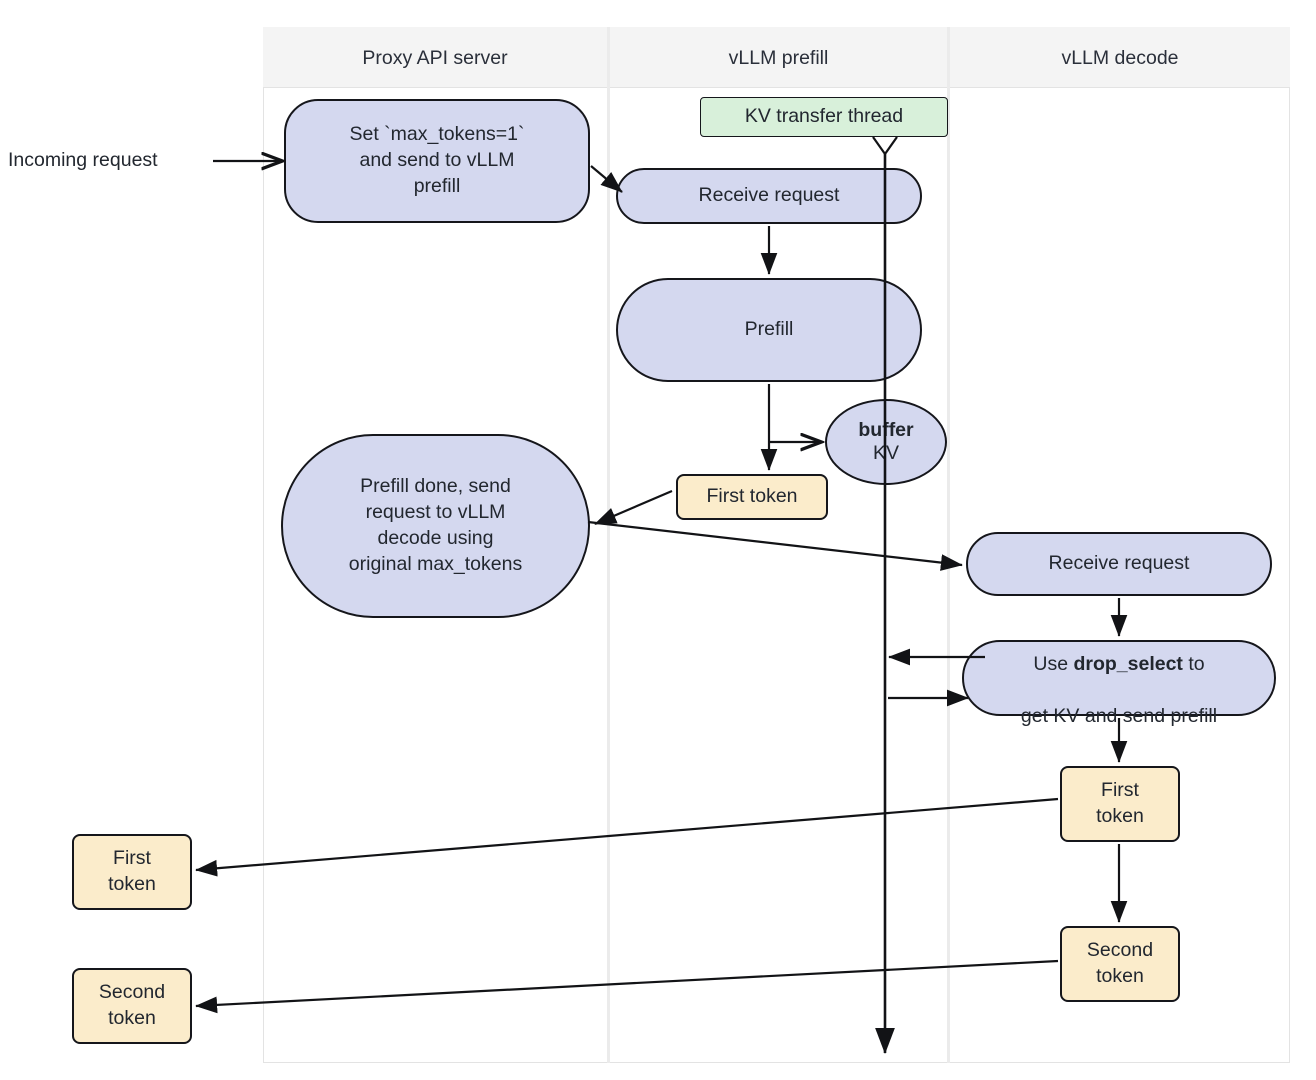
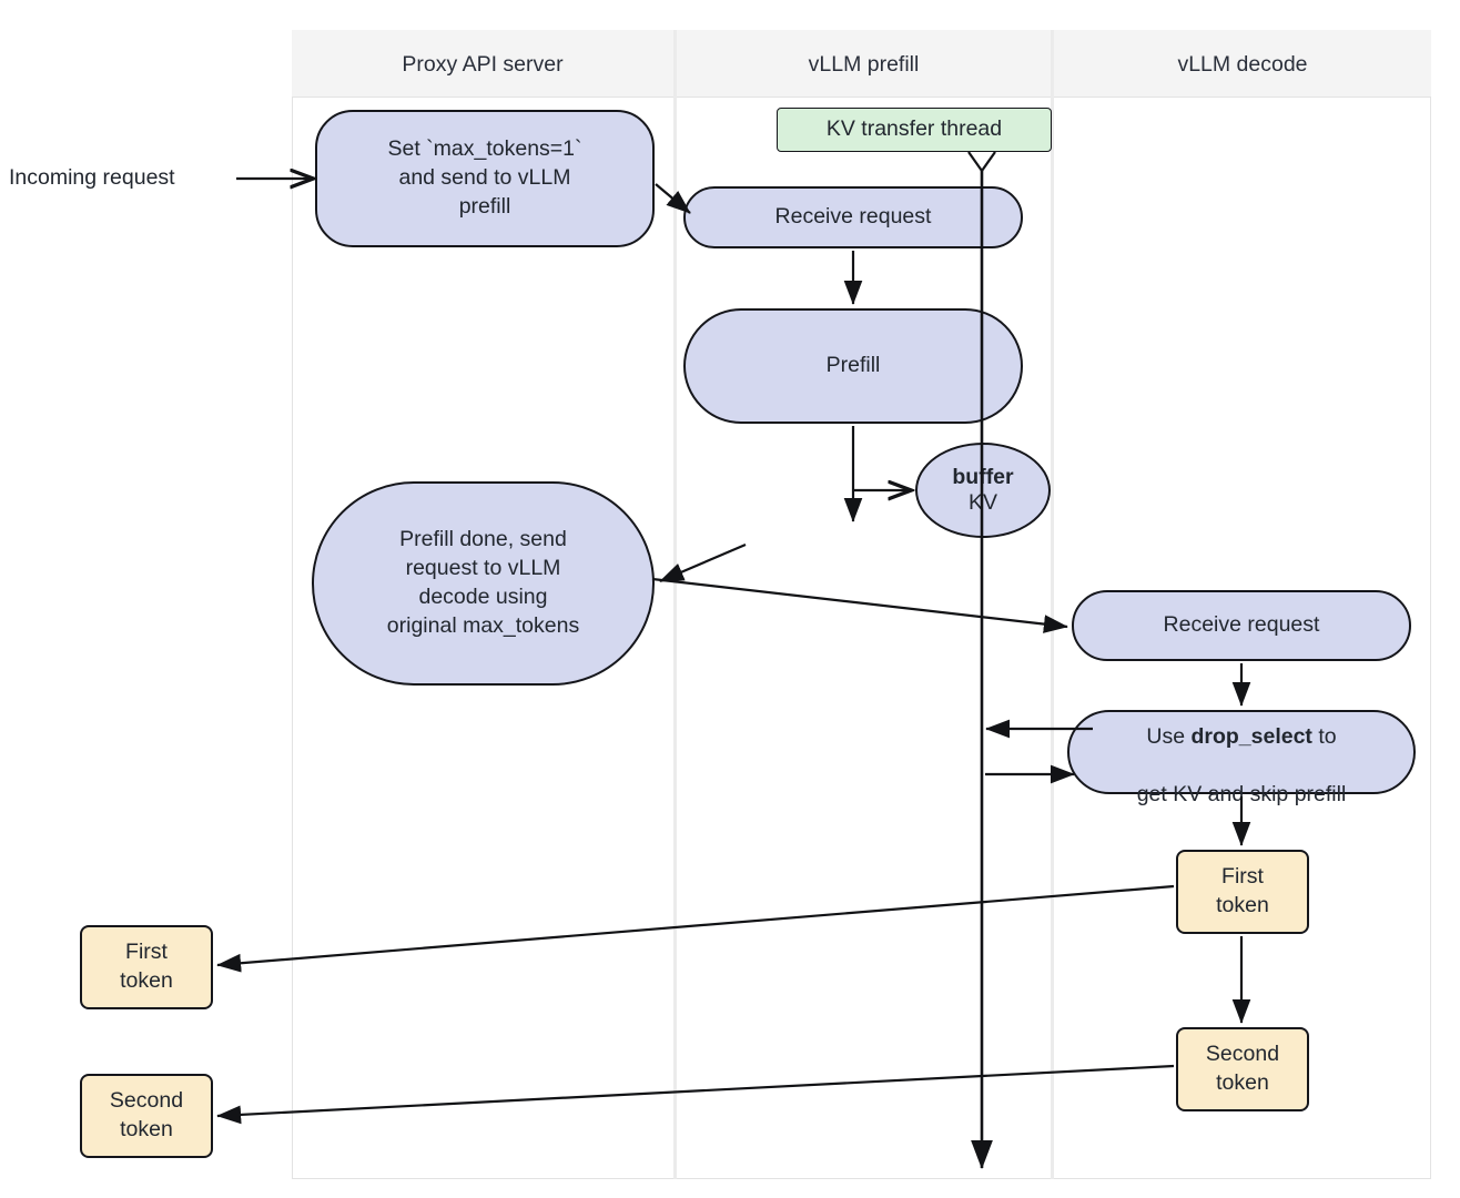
  Proxy API server
  vLLM prefill
  vLLM decode
  Incoming request
  Set `max_tokens=1`
  and send to vLLM
  prefill
  Prefill done, send
  request to vLLM
  decode using
  original max_tokens
  First
  token
  Second
  token
  KV transfer thread
  Receive request
  Prefill
- First token
  bufer
  KV
  Receive request
  Use drop_select to
- get KV and send prefill
+ get KV and skip prefill
  First
  token
  Second
  token
